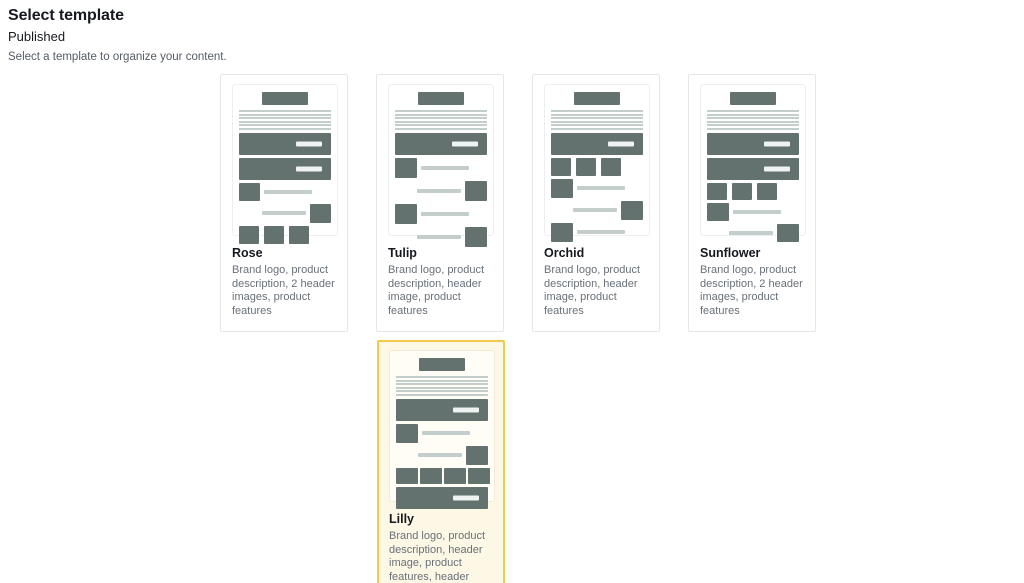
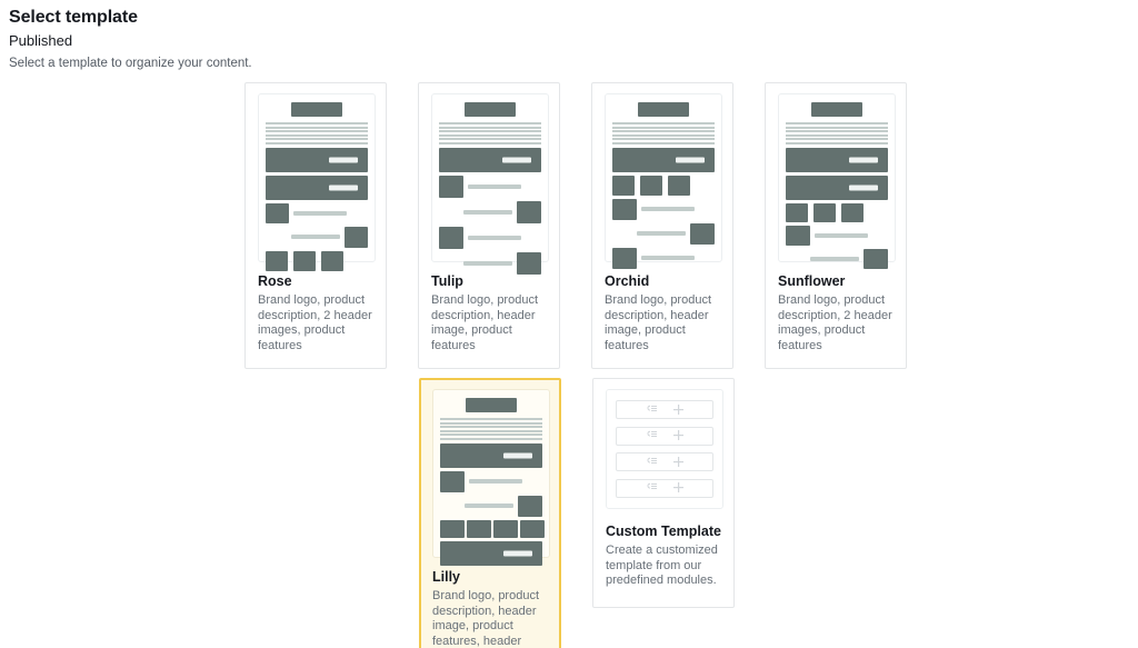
  Select template
  Published
  Select a template to organize your content.
  Rose
  Brand logo, product description, 2 header images, product features
  Tulip
  Brand logo, product description, header image, product features
  Orchid
  Brand logo, product description, header image, product features
  Sunflower
  Brand logo, product description, 2 header images, product features
  Lilly
  Brand logo, product description, header image, product features, header
+ Custom Template
+ Create a customized template from our predefined modules.
